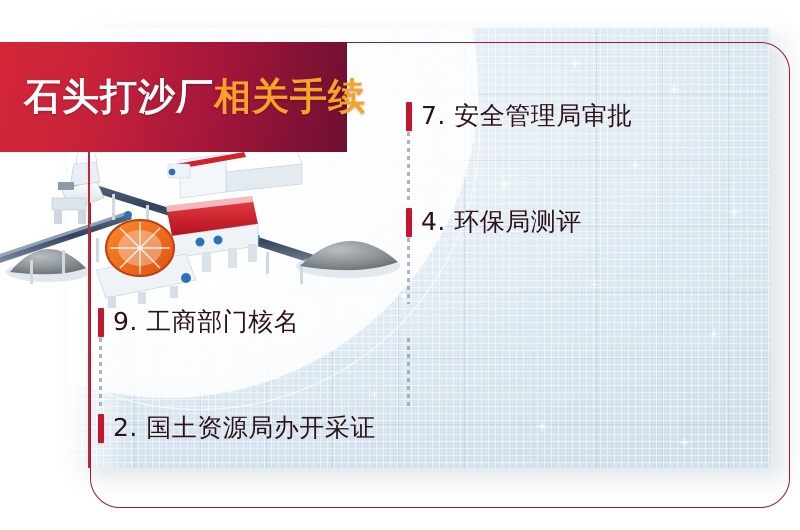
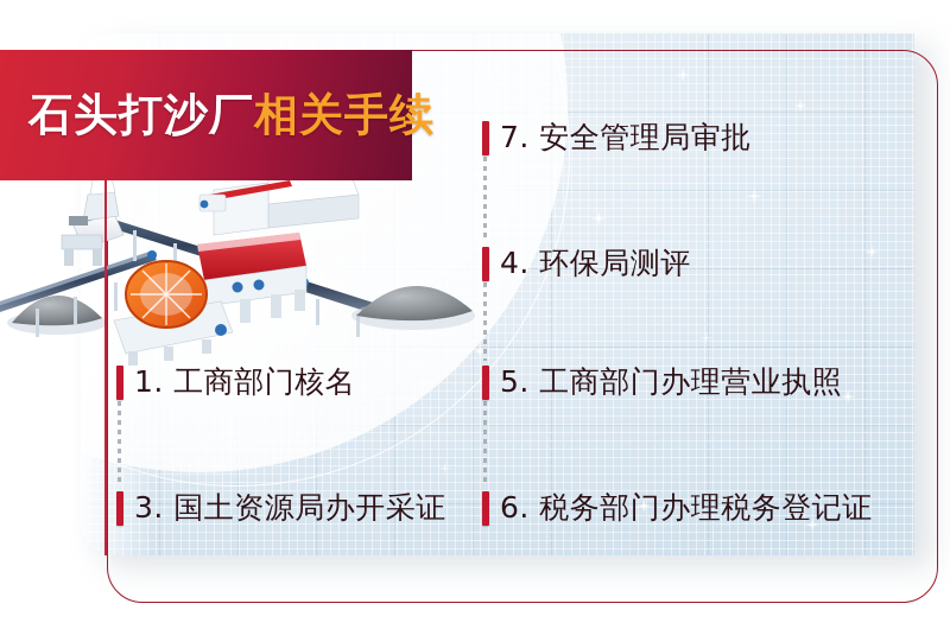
  石头打沙厂相关手续
- 9. 工商部门核名
+ 1. 工商部门核名
- 2. 国土资源局办开采证
+ 3. 国土资源局办开采证
  7. 安全管理局审批
  4. 环保局测评
+ 5. 工商部门办理营业执照
+ 6. 税务部门办理税务登记证
